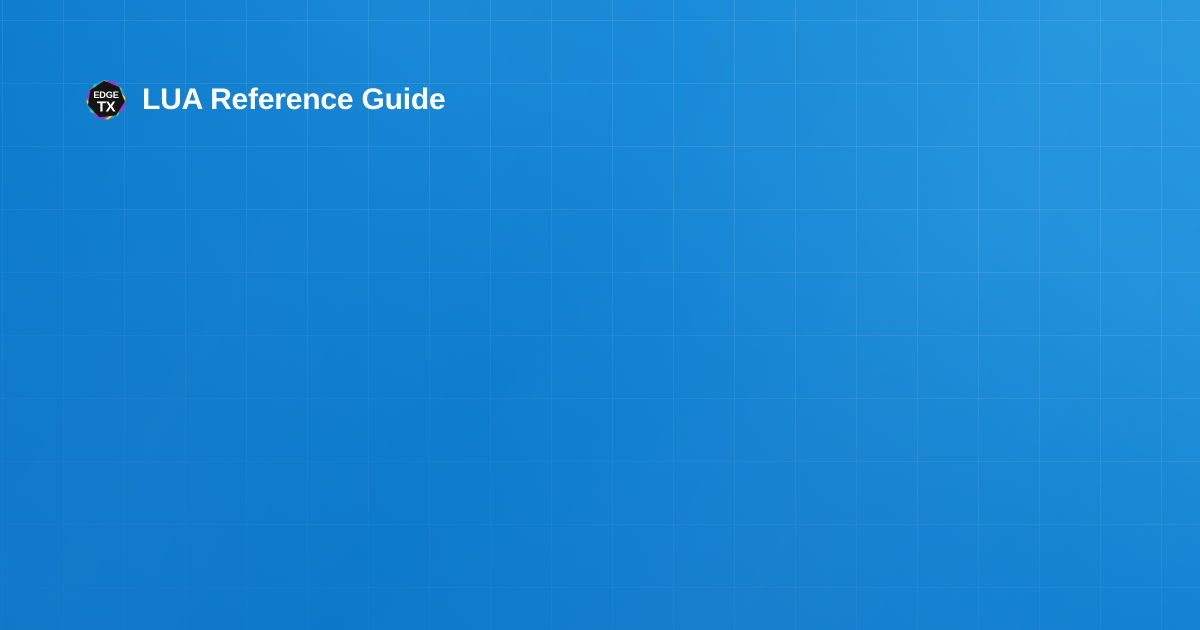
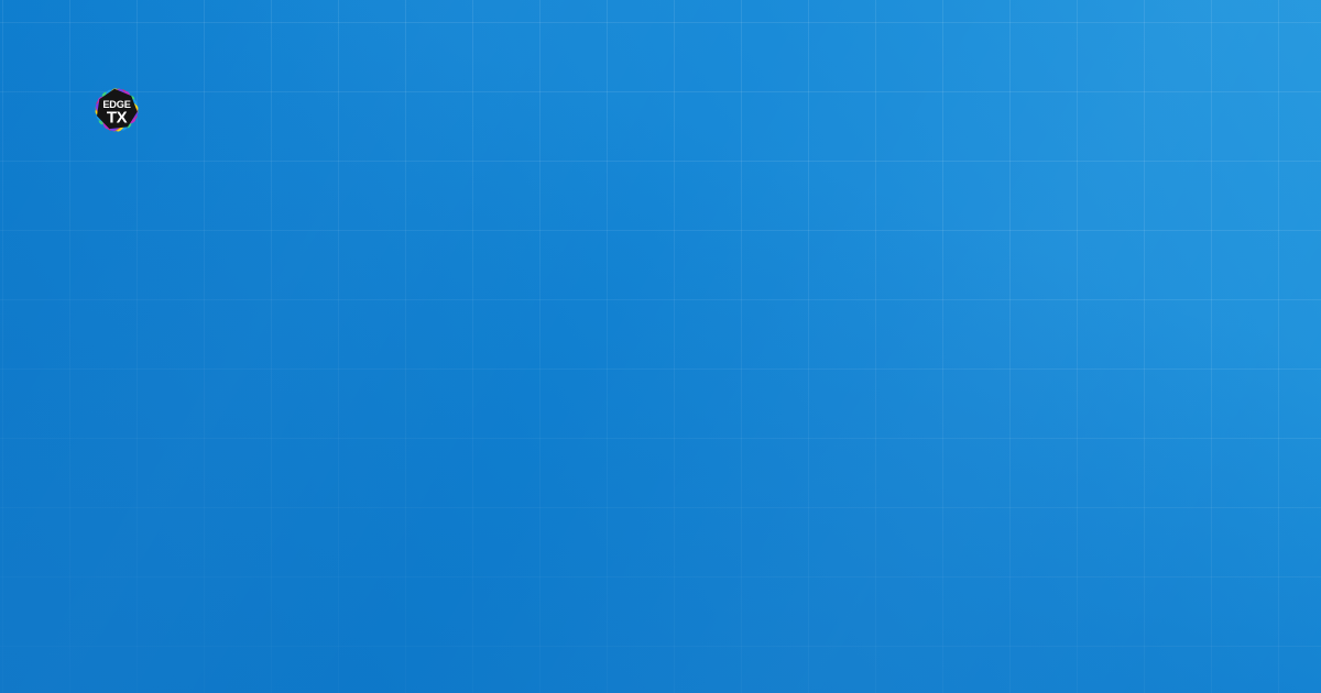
  EDGE
  TX
- LUA Reference Guide
